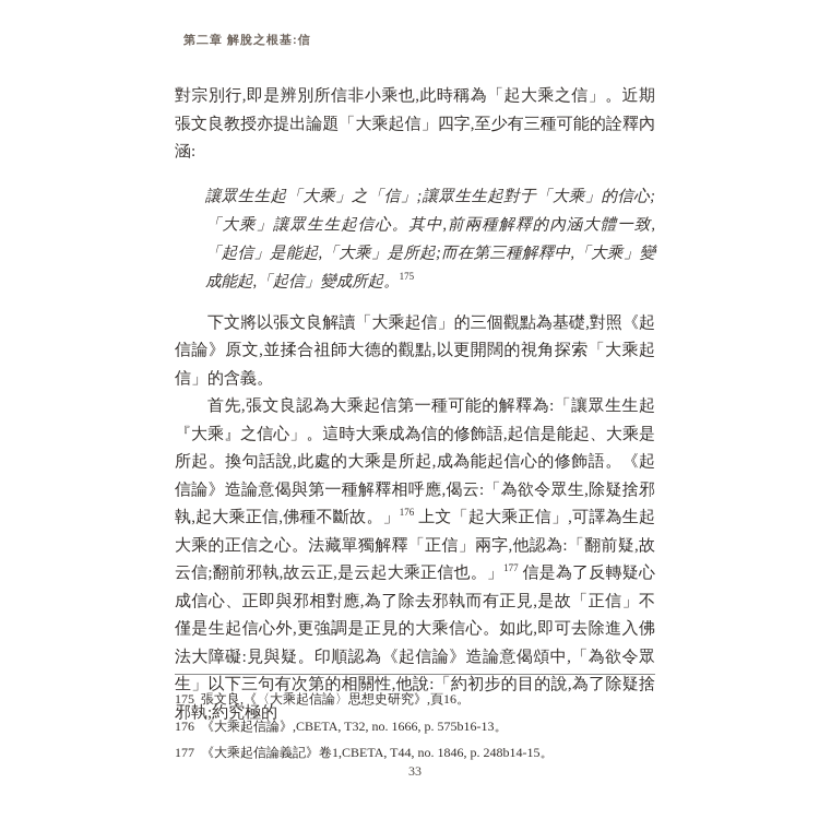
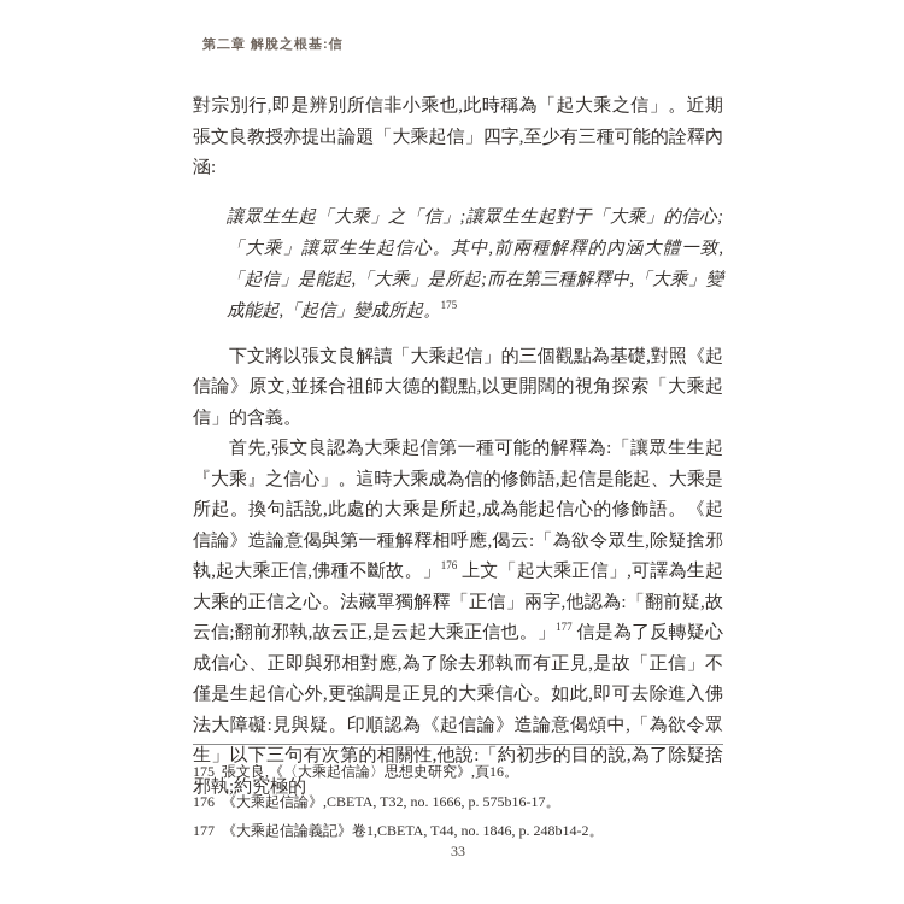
  第二章 解脫之根基:信
  對宗別行,即是辨別所信非小乘也,此時稱為「起大乘之信」。近期張文良教授亦提出論題「大乘起信」四字,至少有三種可能的詮釋內涵:
  讓眾生生起「大乘」之「信」;讓眾生生起對于「大乘」的信心;「大乘」讓眾生生起信心。其中,前兩種解釋的內涵大體一致,「起信」是能起,「大乘」是所起;而在第三種解釋中,「大乘」變成能起,「起信」變成所起。175
  下文將以張文良解讀「大乘起信」的三個觀點為基礎,對照《起信論》原文,並揉合祖師大德的觀點,以更開闊的視角探索「大乘起信」的含義。
  首先,張文良認為大乘起信第一種可能的解釋為:「讓眾生生起『大乘』之信心」。這時大乘成為信的修飾語,起信是能起、大乘是所起。換句話說,此處的大乘是所起,成為能起信心的修飾語。《起信論》造論意偈與第一種解釋相呼應,偈云:「為欲令眾生,除疑捨邪執,起大乘正信,佛種不斷故。」176 上文「起大乘正信」,可譯為生起大乘的正信之心。法藏單獨解釋「正信」兩字,他認為:「翻前疑,故云信;翻前邪執,故云正,是云起大乘正信也。」177 信是為了反轉疑心成信心、正即與邪相對應,為了除去邪執而有正見,是故「正信」不僅是生起信心外,更強調是正見的大乘信心。如此,即可去除進入佛法大障礙:見與疑。印順認為《起信論》造論意偈頌中,「為欲令眾生」以下三句有次第的相關性,他說:「約初步的目的說,為了除疑捨邪執;約究極的
  175 張文良,《〈大乘起信論〉思想史研究》,頁16。
- 176 《大乘起信論》,CBETA, T32, no. 1666, p. 575b16-13。
+ 176 《大乘起信論》,CBETA, T32, no. 1666, p. 575b16-17。
- 177 《大乘起信論義記》卷1,CBETA, T44, no. 1846, p. 248b14-15。
+ 177 《大乘起信論義記》卷1,CBETA, T44, no. 1846, p. 248b14-2。
  33
